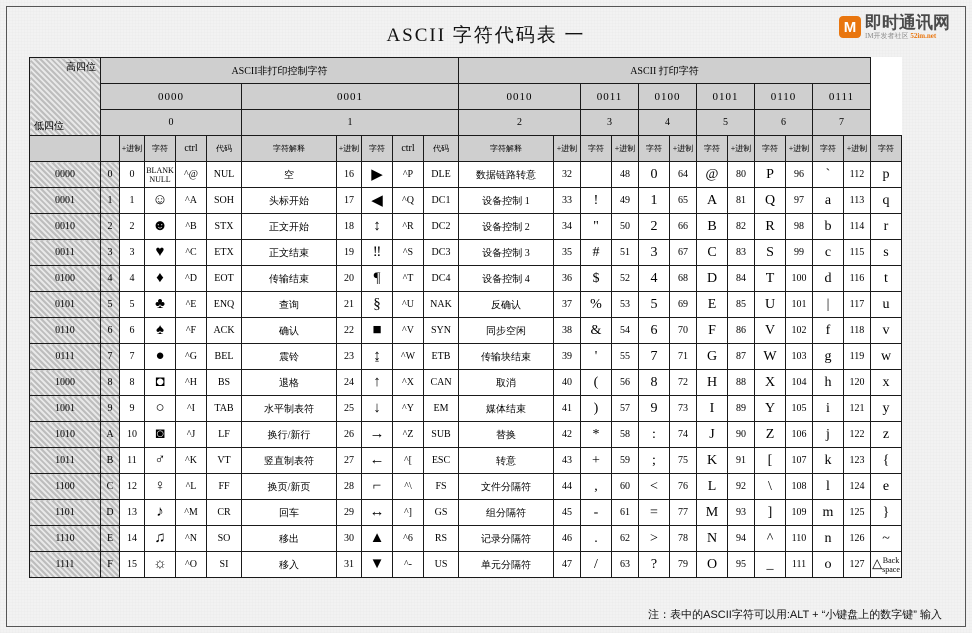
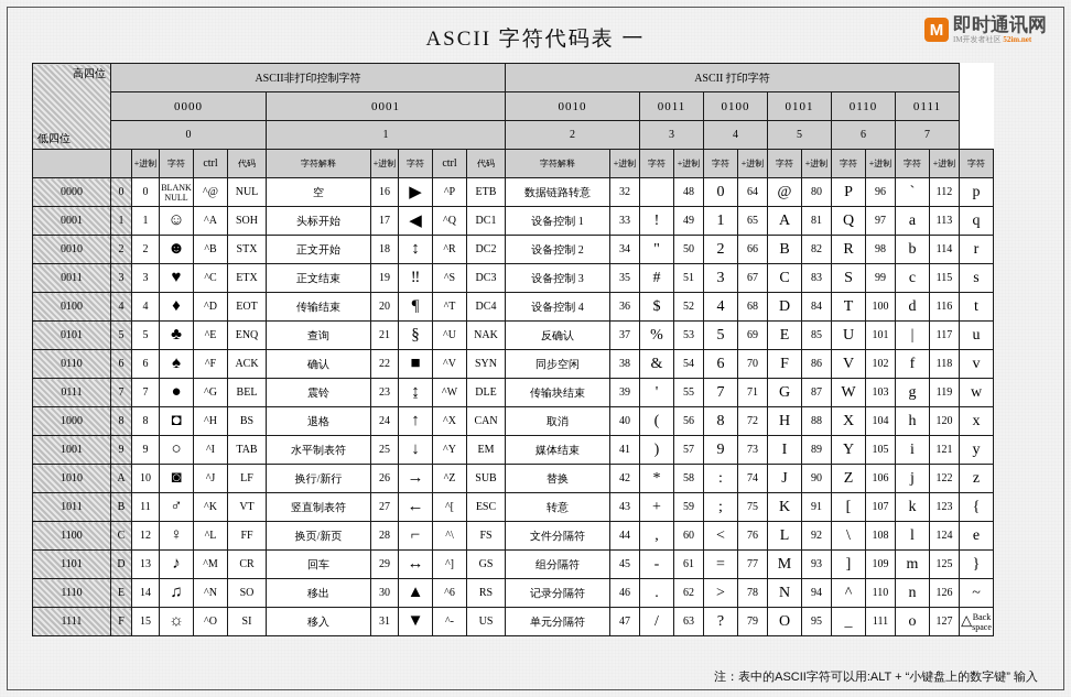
  ASCII 字符代码表 一
  M
  即时通讯网
  IM开发者社区 52im.net
  高四位低四位	ASCII非打印控制字符	ASCII 打印字符
  0000	0001	0010	0011	0100	0101	0110	0111
  0	1	2	3	4	5	6	7
  		+进制	字符	ctrl	代码	字符解释	+进制	字符	ctrl	代码	字符解释	+进制	字符	+进制	字符	+进制	字符	+进制	字符	+进制	字符	+进制	字符
- 0000	0	0	BLANKNULL	^@	NUL	空	16	▶	^P	DLE	数据链路转意	32		48	0	64	@	80	P	96	`	112	p
+ 0000	0	0	BLANKNULL	^@	NUL	空	16	▶	^P	ETB	数据链路转意	32		48	0	64	@	80	P	96	`	112	p
  0001	1	1	☺	^A	SOH	头标开始	17	◀	^Q	DC1	设备控制 1	33	!	49	1	65	A	81	Q	97	a	113	q
  0010	2	2	☻	^B	STX	正文开始	18	↕	^R	DC2	设备控制 2	34	"	50	2	66	B	82	R	98	b	114	r
  0011	3	3	♥	^C	ETX	正文结束	19	‼	^S	DC3	设备控制 3	35	#	51	3	67	C	83	S	99	c	115	s
  0100	4	4	♦	^D	EOT	传输结束	20	¶	^T	DC4	设备控制 4	36	$	52	4	68	D	84	T	100	d	116	t
  0101	5	5	♣	^E	ENQ	查询	21	§	^U	NAK	反确认	37	%	53	5	69	E	85	U	101	|	117	u
  0110	6	6	♠	^F	ACK	确认	22	■	^V	SYN	同步空闲	38	&	54	6	70	F	86	V	102	f	118	v
- 0111	7	7	●	^G	BEL	震铃	23	↨	^W	ETB	传输块结束	39	'	55	7	71	G	87	W	103	g	119	w
+ 0111	7	7	●	^G	BEL	震铃	23	↨	^W	DLE	传输块结束	39	'	55	7	71	G	87	W	103	g	119	w
  1000	8	8	◘	^H	BS	退格	24	↑	^X	CAN	取消	40	(	56	8	72	H	88	X	104	h	120	x
  1001	9	9	○	^I	TAB	水平制表符	25	↓	^Y	EM	媒体结束	41	)	57	9	73	I	89	Y	105	i	121	y
  1010	A	10	◙	^J	LF	换行/新行	26	→	^Z	SUB	替换	42	*	58	:	74	J	90	Z	106	j	122	z
  1011	B	11	♂	^K	VT	竖直制表符	27	←	^[	ESC	转意	43	+	59	;	75	K	91	[	107	k	123	{
  1100	C	12	♀	^L	FF	换页/新页	28	⌐	^\	FS	文件分隔符	44	,	60	<	76	L	92	\	108	l	124	e
  1101	D	13	♪	^M	CR	回车	29	↔	^]	GS	组分隔符	45	-	61	=	77	M	93	]	109	m	125	}
  1110	E	14	♫	^N	SO	移出	30	▲	^6	RS	记录分隔符	46	.	62	>	78	N	94	^	110	n	126	~
  1111	F	15	☼	^O	SI	移入	31	▼	^-	US	单元分隔符	47	/	63	?	79	O	95	_	111	o	127	△Backspace
  注：表中的ASCII字符可以用:ALT + “小键盘上的数字键” 输入
